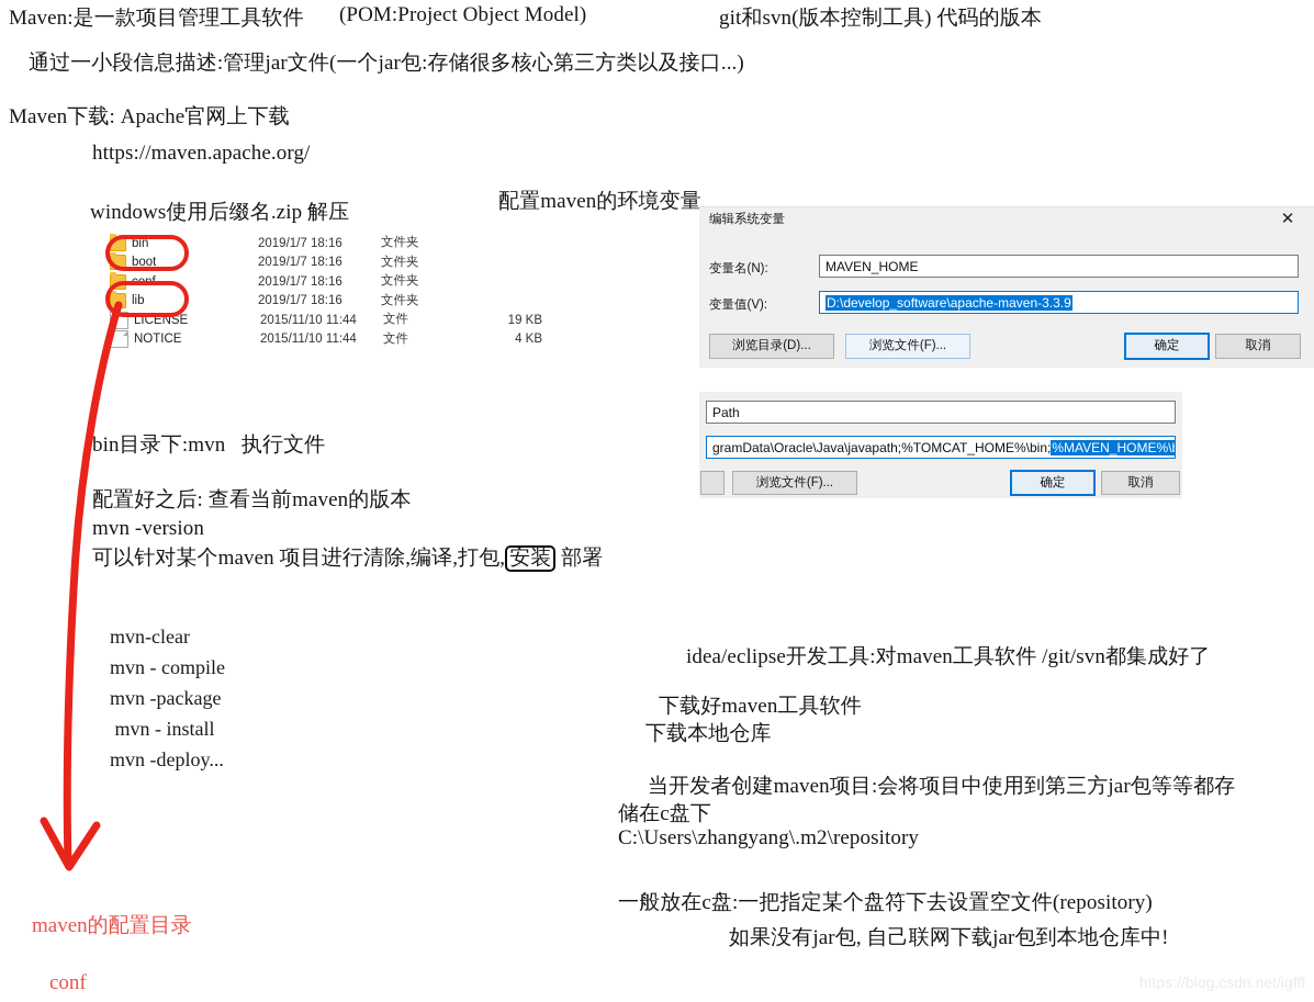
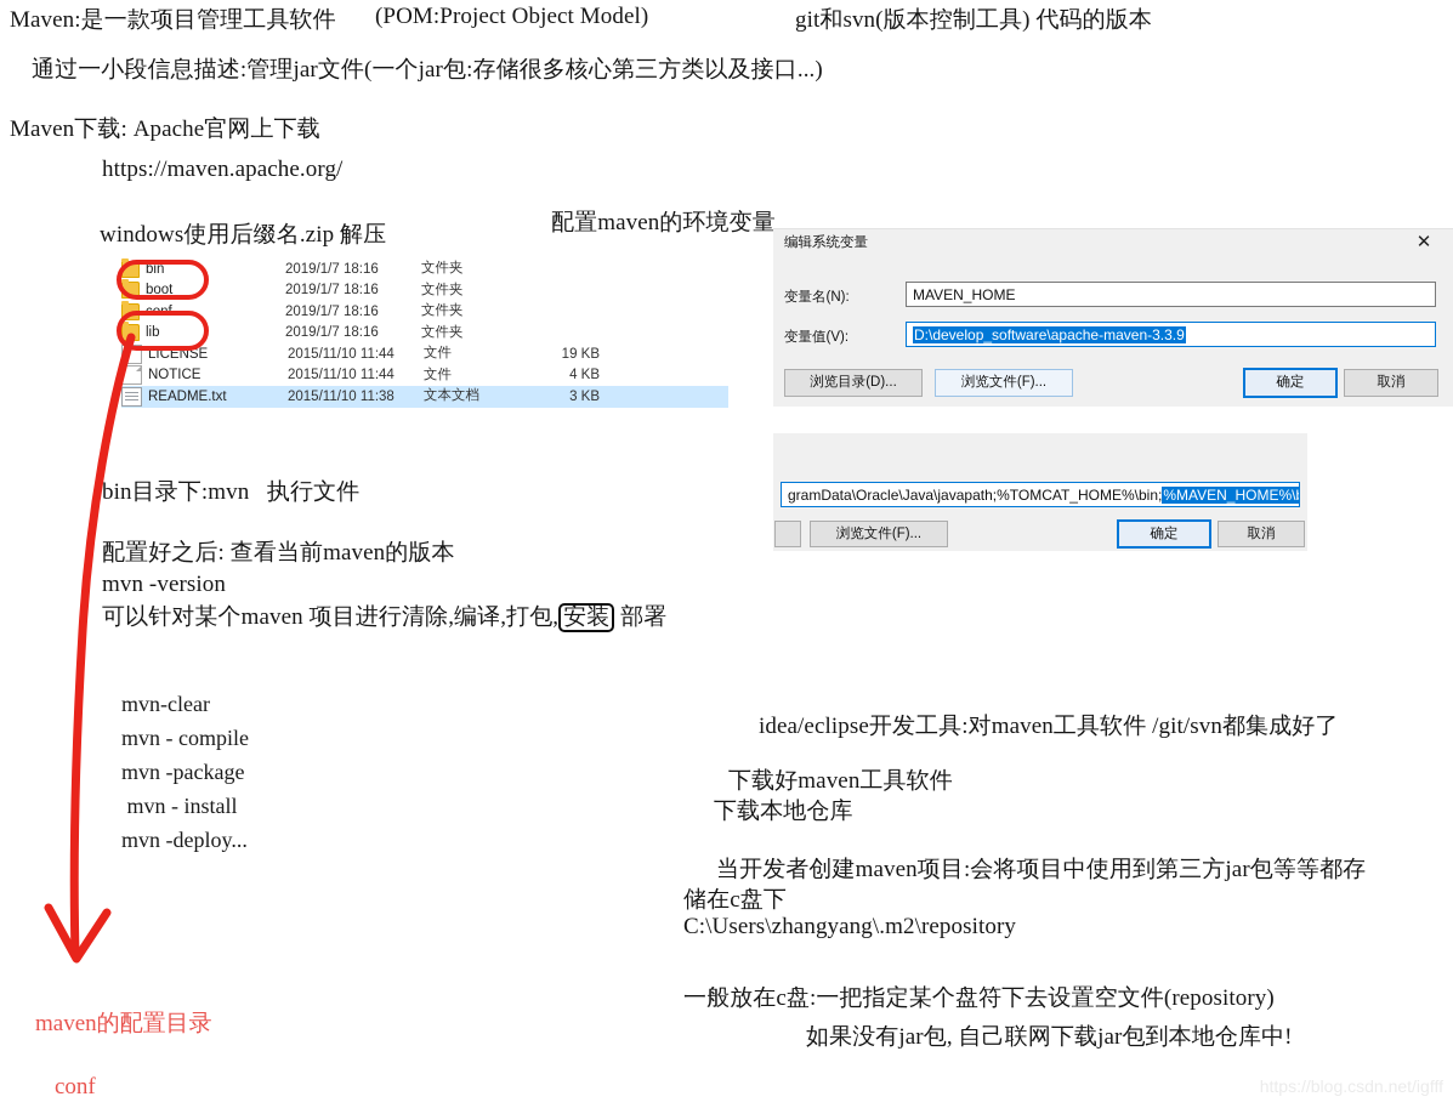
  Maven:是一款项目管理工具软件
  (POM:Project Object Model)
  git和svn(版本控制工具) 代码的版本
  通过一小段信息描述:管理jar文件(一个jar包:存储很多核心第三方类以及接口...)
  Maven下载: Apache官网上下载
  https://maven.apache.org/
  windows使用后缀名.zip 解压
  配置maven的环境变量
  bin
  2019/1/7 18:16
  文件夹
  boot
  2019/1/7 18:16
  文件夹
  conf
  2019/1/7 18:16
  文件夹
  lib
  2019/1/7 18:16
  文件夹
  LICENSE
  2015/11/10 11:44
  文件
  19 KB
  NOTICE
  2015/11/10 11:44
  文件
  4 KB
+ README.txt
+ 2015/11/10 11:38
+ 文本文档
+ 3 KB
  编辑系统变量
  ✕
  变量名(N):
  MAVEN_HOME
  变量值(V):
  D:\develop_software\apache-maven-3.3.9
  浏览目录(D)...
  浏览文件(F)...
  确定
  取消
- Path
  gramData\Oracle\Java\javapath;%TOMCAT_HOME%\bin;
  %MAVEN_HOME%\
  浏览文件(F)...
  确定
  取消
  bin目录下:mvn 执行文件
  配置好之后: 查看当前maven的版本
  mvn -version
  可以针对某个maven 项目进行清除,编译,打包, 安装 部署
  mvn-clear
  mvn - compile
  mvn -package
  mvn - install
  mvn -deploy...
  idea/eclipse开发工具:对maven工具软件 /git/svn都集成好了
  下载好maven工具软件
  下载本地仓库
  当开发者创建maven项目:会将项目中使用到第三方jar包等等都存
  储在c盘下
  C:\Users\zhangyang\.m2\repository
  一般放在c盘:一把指定某个盘符下去设置空文件(repository)
  如果没有jar包, 自己联网下载jar包到本地仓库中!
  maven的配置目录
  conf
